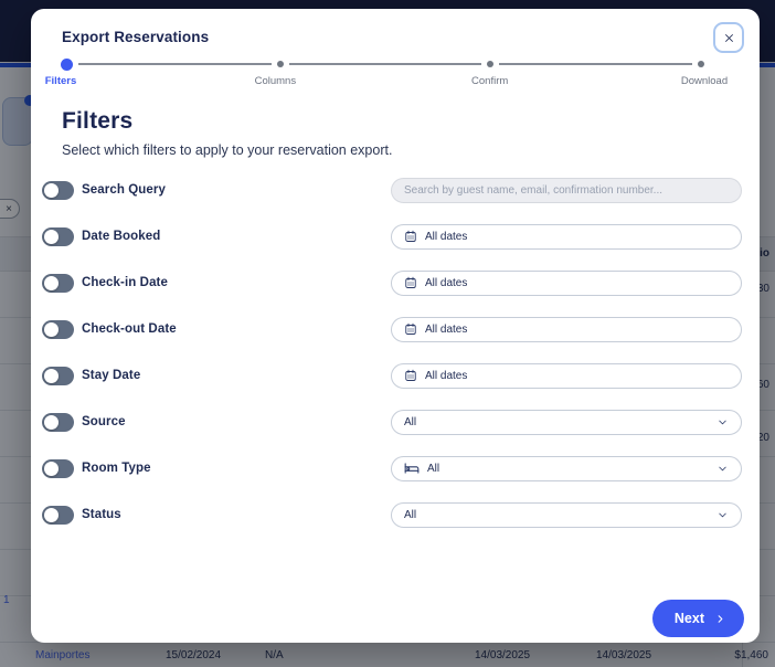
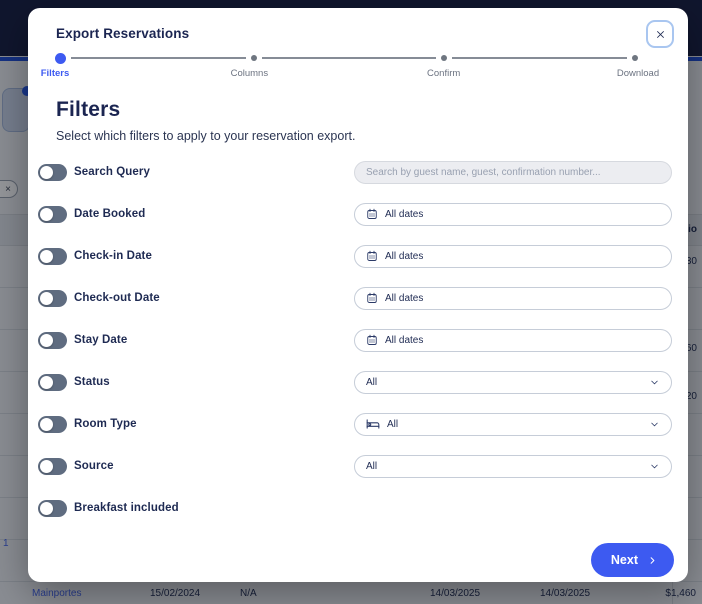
  ×
  30
  60
  20
  1
  Mainportes
  15/02/2024
  N/A
  14/03/2025
  14/03/2025
  $1,460
  Export Reservations
  Filters
  Columns
  Confirm
  Download
  Filters
  Select which filters to apply to your reservation export.
  Search Query
- Search by guest name, email, confirmation number...
+ Search by guest name, guest, confirmation number...
  Date Booked
  All dates
  Check-in Date
  All dates
  Check-out Date
  All dates
  Stay Date
  All dates
- Source
+ Status
  All
  Room Type
  All
- Status
+ Source
  All
+ Breakfast included
  Next
